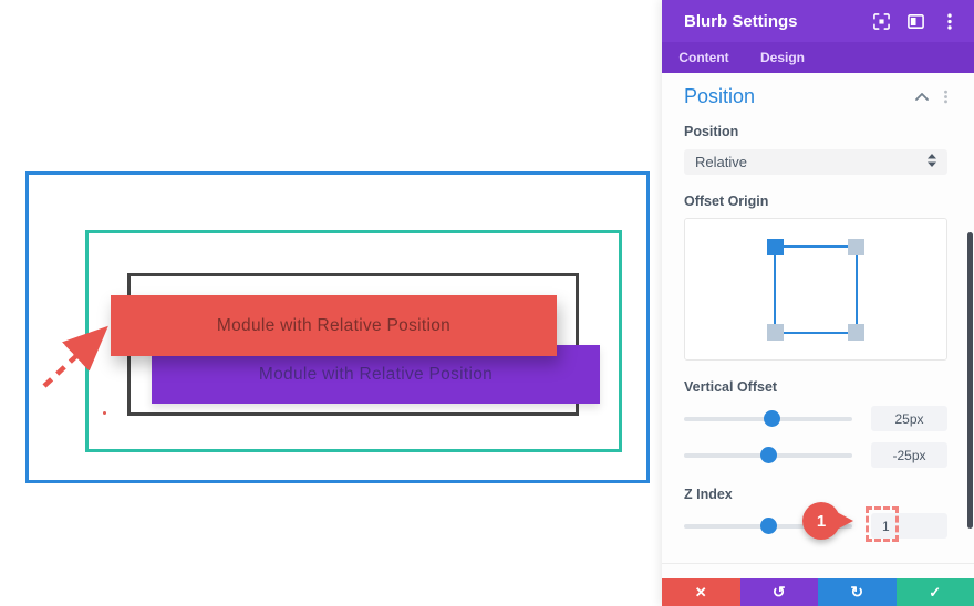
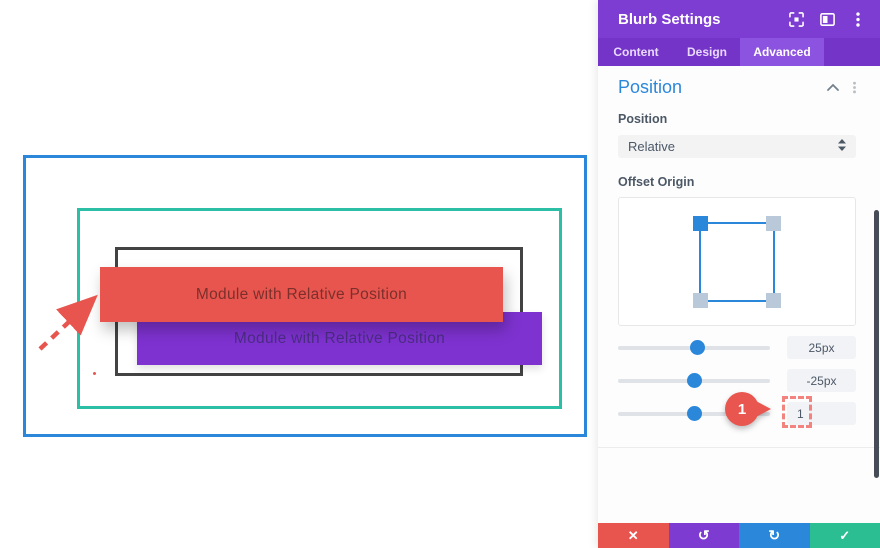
  Module with Relative Position
  Module with Relative Position
  Blurb Settings
  Content
  Design
+ Advanced
  Position
  Position
  Relative
  Offset Origin
- Vertical Offset
  25px
  -25px
- Z Index
  1
  1
  ✕
  ↺
  ↻
  ✓
